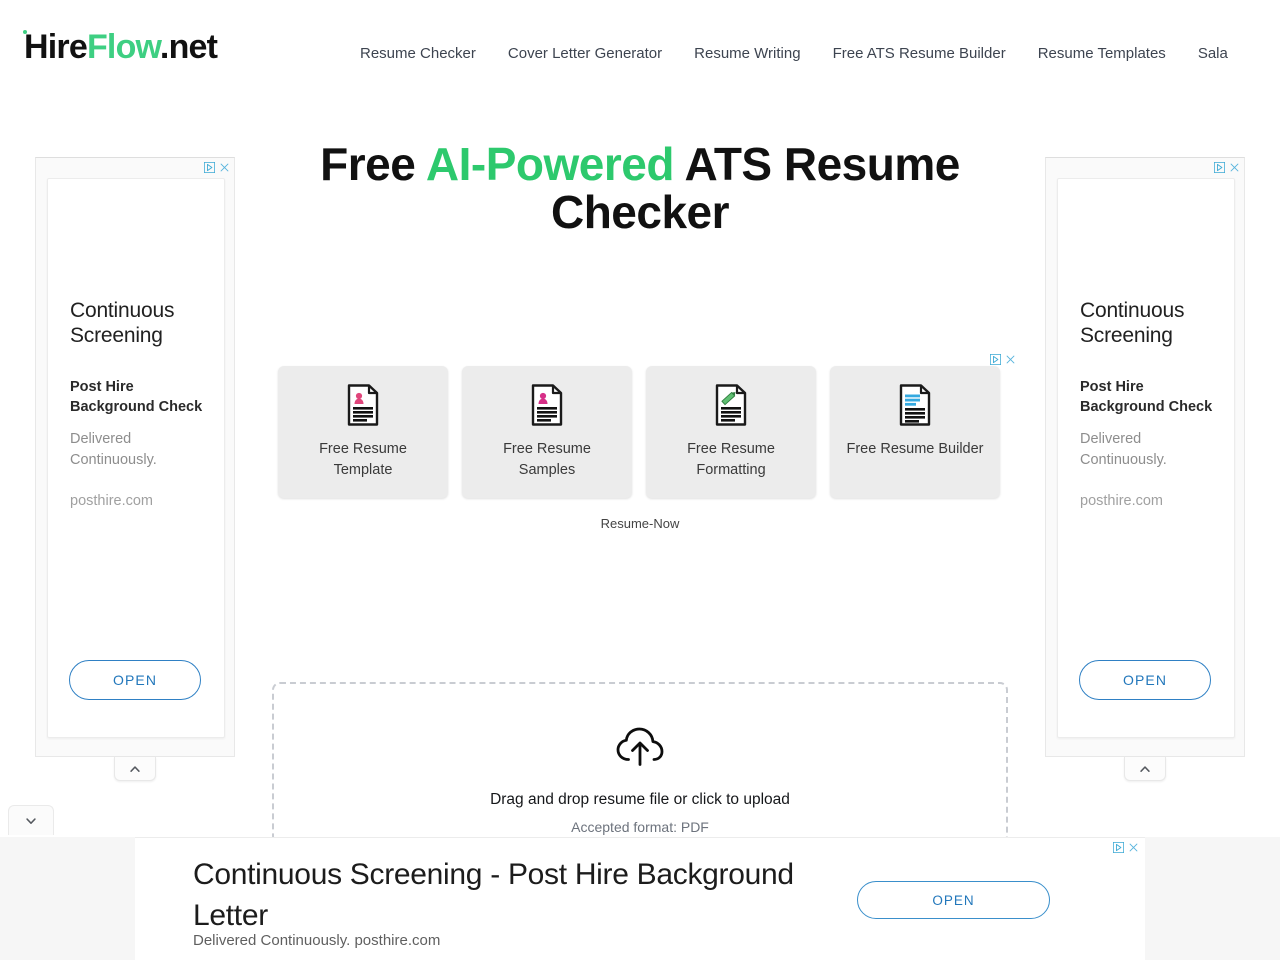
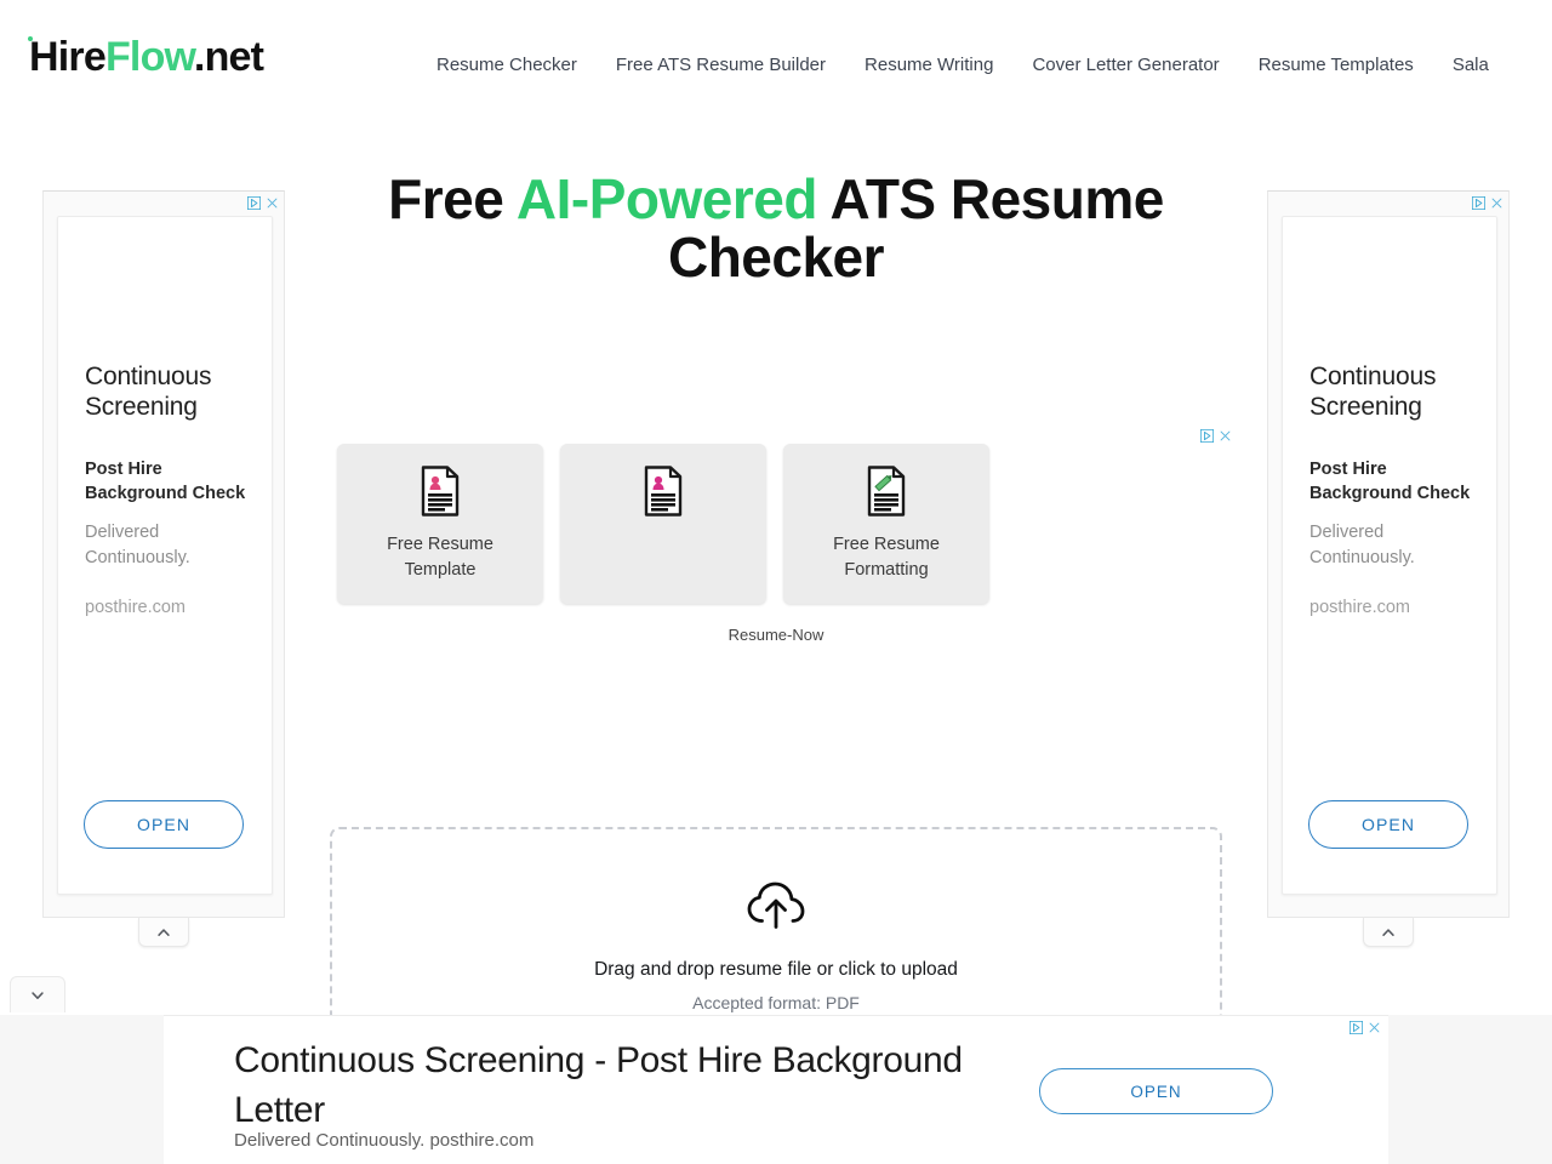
  HireFlow.net
  Resume Checker
- Cover Letter Generator
+ Free ATS Resume Builder
  Resume Writing
- Free ATS Resume Builder
+ Cover Letter Generator
  Resume Templates
  Sala
  Free AI-Powered ATS Resume Checker
  Continuous Screening
  Post Hire Background Check
  Delivered Continuously.
  posthire.com
  OPEN
  Continuous Screening
  Post Hire Background Check
  Delivered Continuously.
  posthire.com
  OPEN
  Free Resume Template
- Free Resume Samples
  Free Resume Formatting
- Free Resume Builder
  Resume-Now
  Drag and drop resume file or click to upload
  Accepted format: PDF
  Continuous Screening - Post Hire Background Letter
  Delivered Continuously. posthire.com
  OPEN
